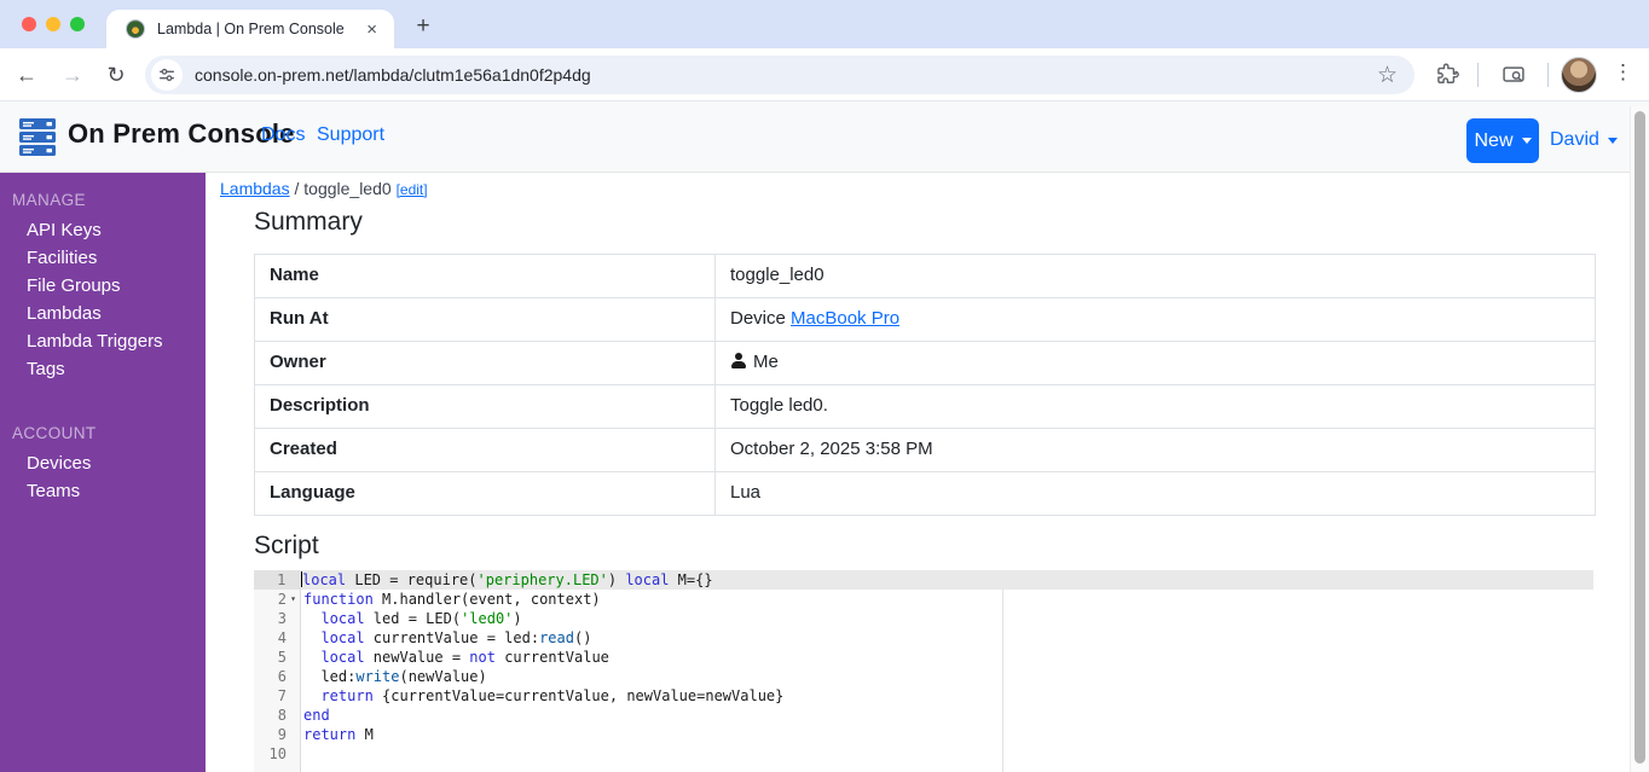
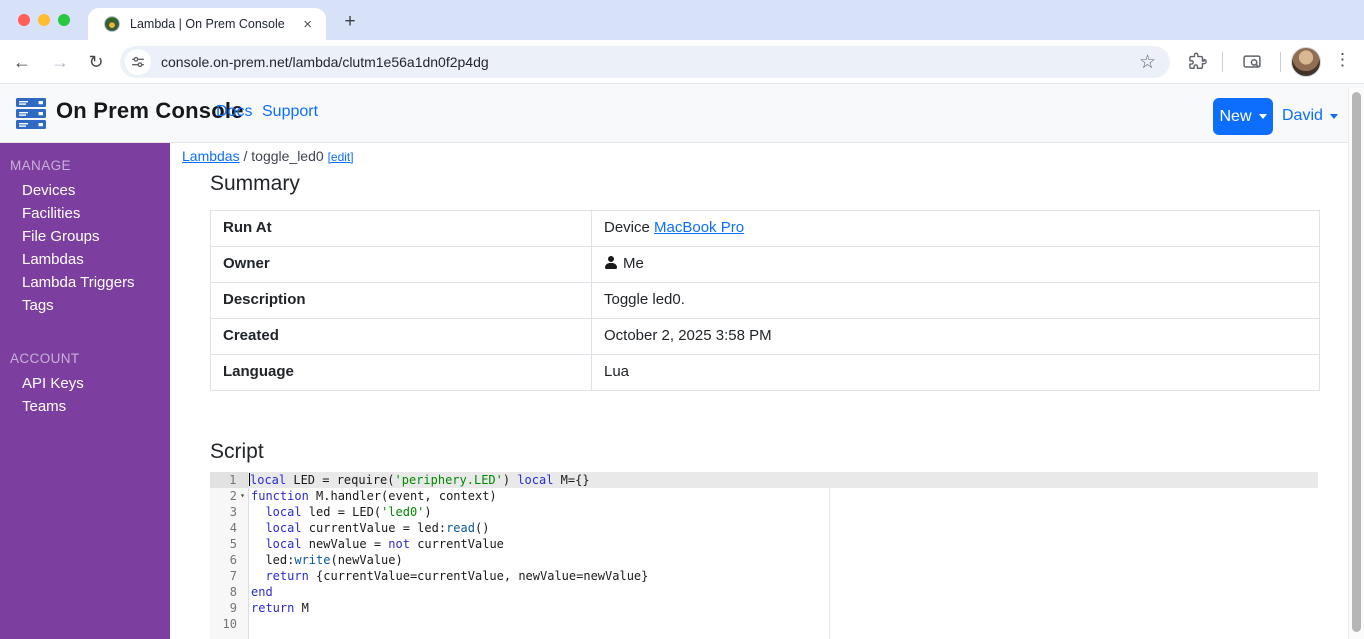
  Lambda | On Prem Console
  ×
  +
  ←
  →
  ↻
  console.on-prem.net/lambda/clutm1e56a1dn0f2p4dg
  ☆
  ⋮
  On Prem Console
  Docs
  Support
  New
  David
  MANAGE
- API Keys
+ Devices
  Facilities
  File Groups
  Lambdas
  Lambda Triggers
  Tags
  ACCOUNT
- Devices
+ API Keys
  Teams
  Lambdas / toggle_led0 [edit]
  Summary
- Name
- toggle_led0
  Run At
  Device MacBook Pro
  Owner
  Me
  Description
  Toggle led0.
  Created
  October 2, 2025 3:58 PM
  Language
  Lua
  Script
  1
  local LED = require('periphery.LED') local M={}
  2
  ▾
  function M.handler(event, context)
  3
  local led = LED('led0')
  4
  local currentValue = led:read()
  5
  local newValue = not currentValue
  6
  led:write(newValue)
  7
  return {currentValue=currentValue, newValue=newValue}
  8
  end
  9
  return M
  10
